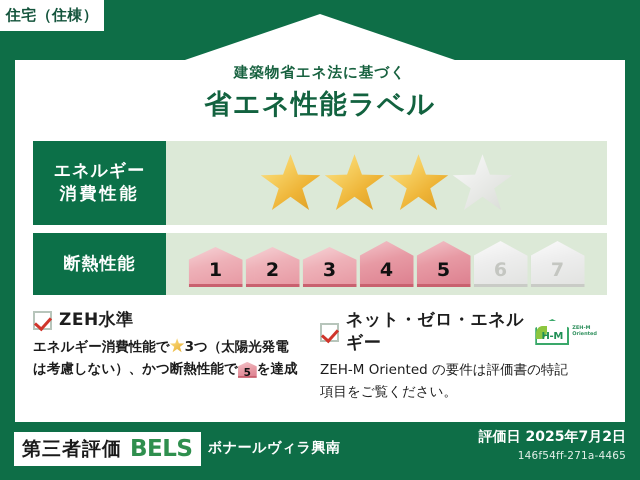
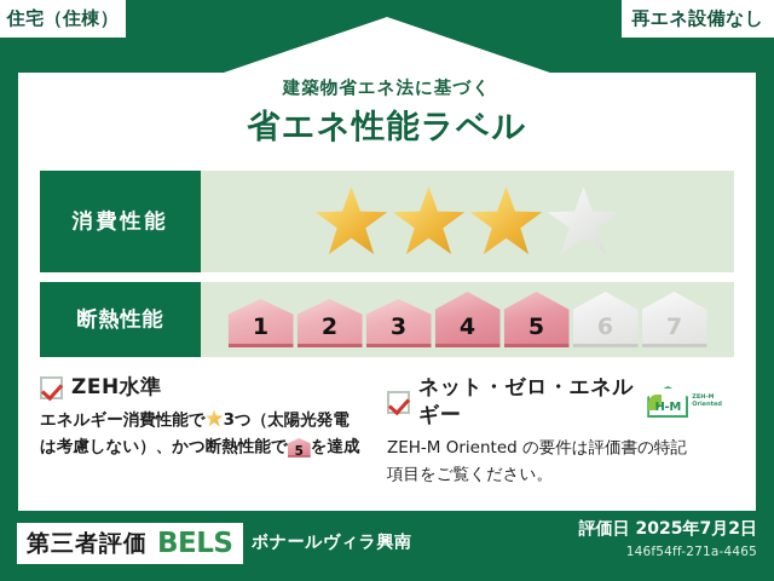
  住宅（住棟）
+ 再エネ設備なし
  建築物省エネ法に基づく
  省エネ性能ラベル
- エネルギー
  消費性能
  断熱性能
  1
  2
  3
  4
  5
  6
  7
  ZEH水準
  エネルギー消費性能で 3つ（太陽光発電
  は考慮しない）、かつ断熱性能で 5 を達成
  ネット・ゼロ・エネルギー
  H-M
  ZEH-M Oriented の要件は評価書の特記
  項目をご覧ください。
  第三者評価
  BELS
  ボナールヴィラ興南
  評価日 2025年7月2日
  146f54ff-271a-4465
